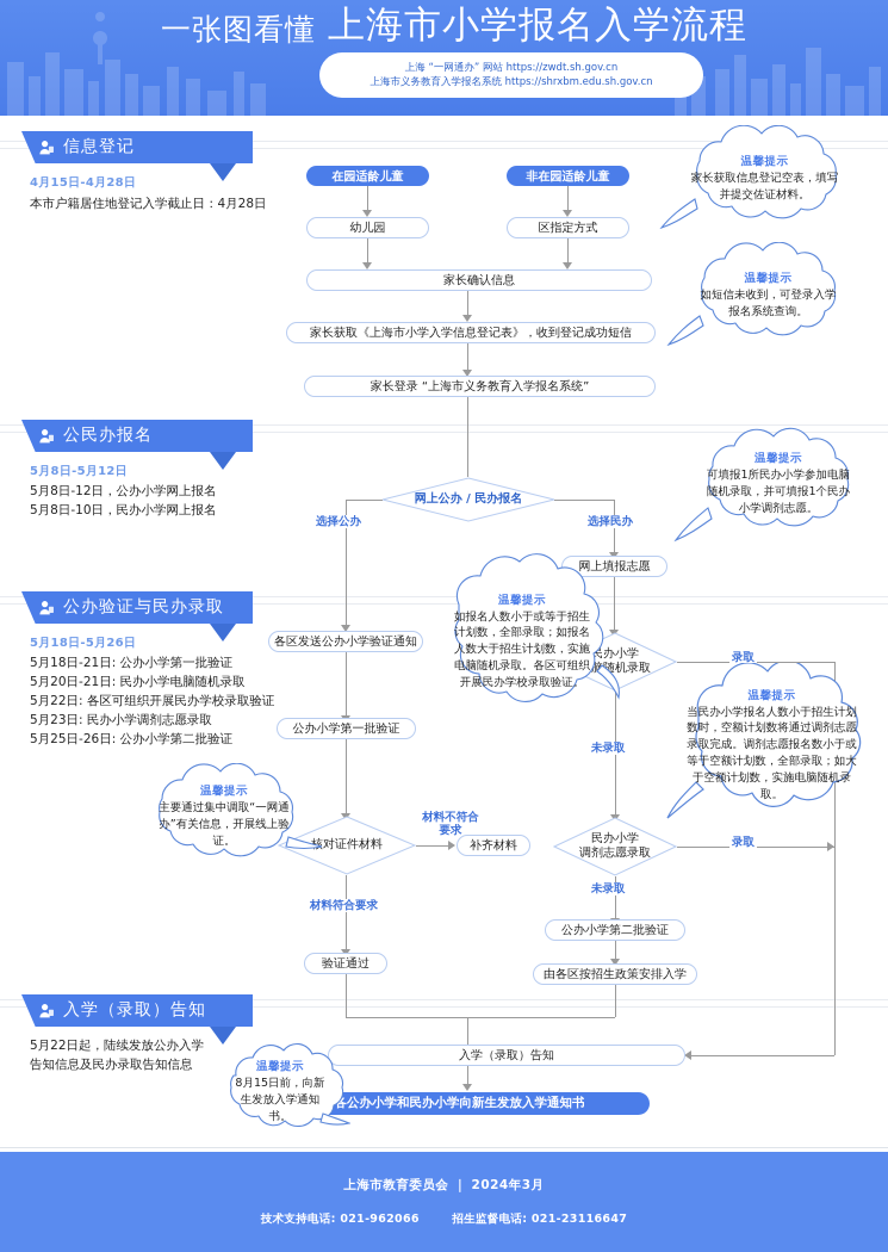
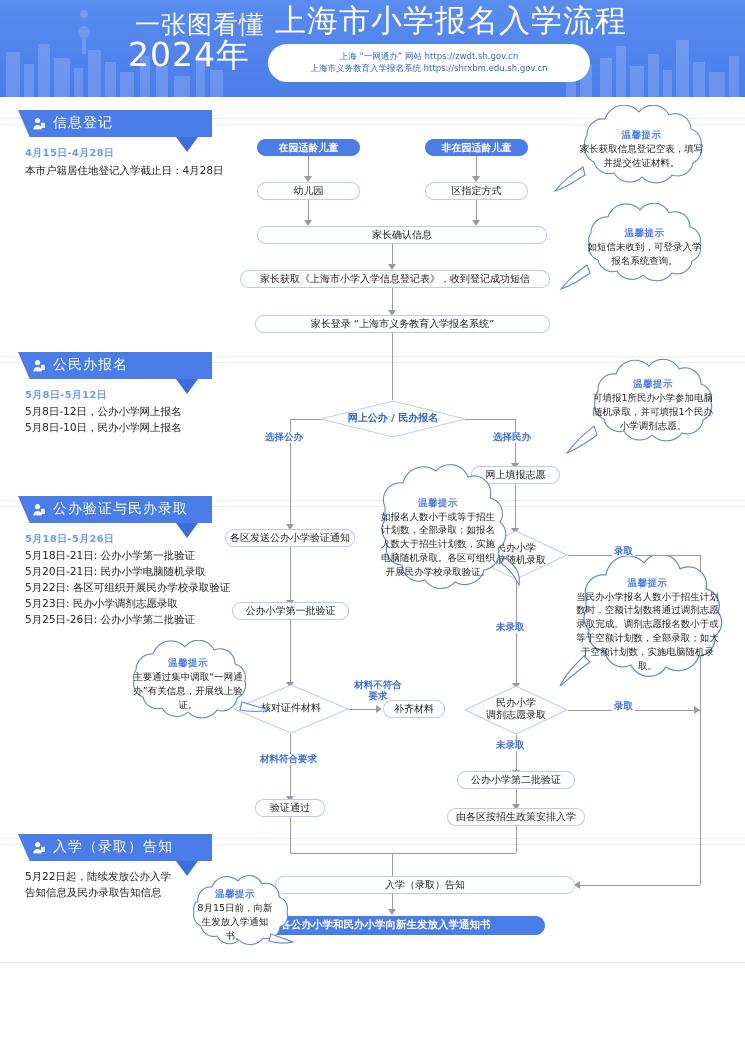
  一张图看懂
  上海市小学报名入学流程
+ 2024年
  上海 “一网通办” 网站 https://zwdt.sh.gov.cn
  上海市义务教育入学报名系统 https://shrxbm.edu.sh.gov.cn
  信息登记
  4月15日-4月28日
  本市户籍居住地登记入学截止日：4月28日
  公民办报名
  5月8日-5月12日
  5月8日-12日，公办小学网上报名
  5月8日-10日，民办小学网上报名
  公办验证与民办录取
  5月18日-5月26日
  5月18日-21日: 公办小学第一批验证
  5月20日-21日: 民办小学电脑随机录取
  5月22日: 各区可组织开展民办学校录取验证
  5月23日: 民办小学调剂志愿录取
  5月25日-26日: 公办小学第二批验证
  入学（录取）告知
  5月22日起，陆续发放公办入学
  告知信息及民办录取告知信息
  在园适龄儿童
  非在园适龄儿童
  幼儿园
  区指定方式
  家长确认信息
  家长获取《上海市小学入学信息登记表》，收到登记成功短信
  家长登录 “上海市义务教育入学报名系统”
  网上公办 / 民办报名
  选择公办
  选择民办
  网上填报志愿
  各区发送公办小学验证通知
  公办小学第一批验证
  民办小学
  脑随机录取
  录取
  未录取
  核对证件材料
  材料不符合要求
  补齐材料
  材料符合要求
  民办小学
  调剂志愿录取
  录取
  未录取
  公办小学第二批验证
  由各区按招生政策安排入学
  验证通过
  入学（录取）告知
  各公办小学和民办小学向新生发放入学通知书
  温馨提示
  家长获取信息登记空表，填写并提交佐证材料。
  温馨提示
  如短信未收到，可登录入学报名系统查询。
  温馨提示
  可填报1所民办小学参加电脑随机录取，并可填报1个民办小学调剂志愿。
  温馨提示
  如报名人数小于或等于招生计划数，全部录取；如报名人数大于招生计划数，实施电脑随机录取。各区可组织开展民办学校录取验证。
  温馨提示
  当民办小学报名人数小于招生计划数时，空额计划数将通过调剂志愿录取完成。调剂志愿报名数小于或等于空额计划数，全部录取；如大于空额计划数，实施电脑随机录取。
  温馨提示
  主要通过集中调取“一网通办”有关信息，开展线上验证。
  温馨提示
  8月15日前，向新生发放入学通知书。
- 上海市教育委员会 ｜ 2024年3月
- 技术支持电话: 021-962066 招生监督电话: 021-23116647
